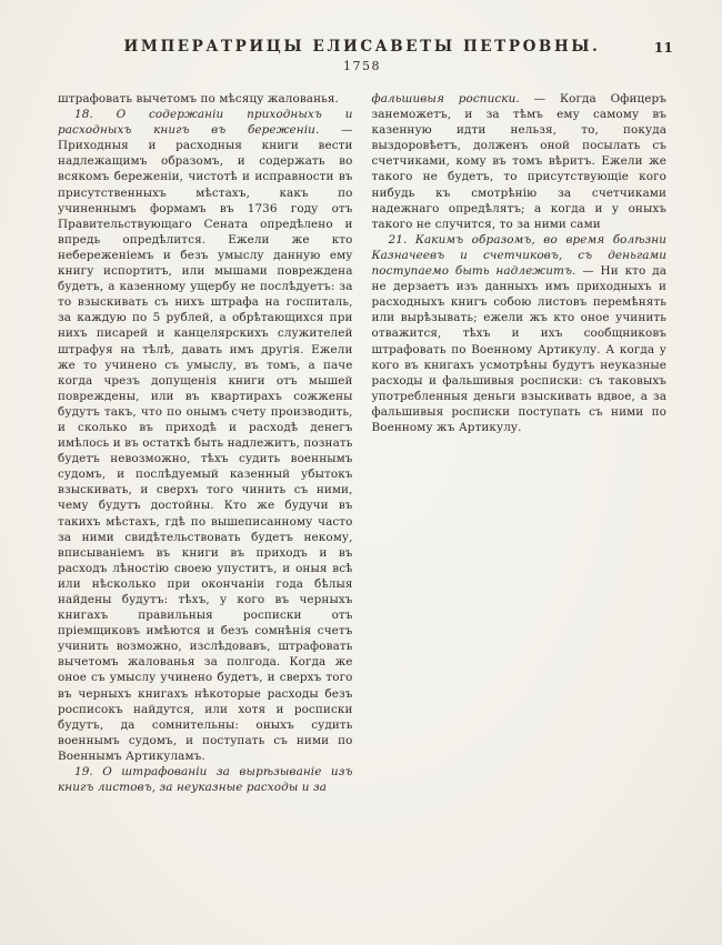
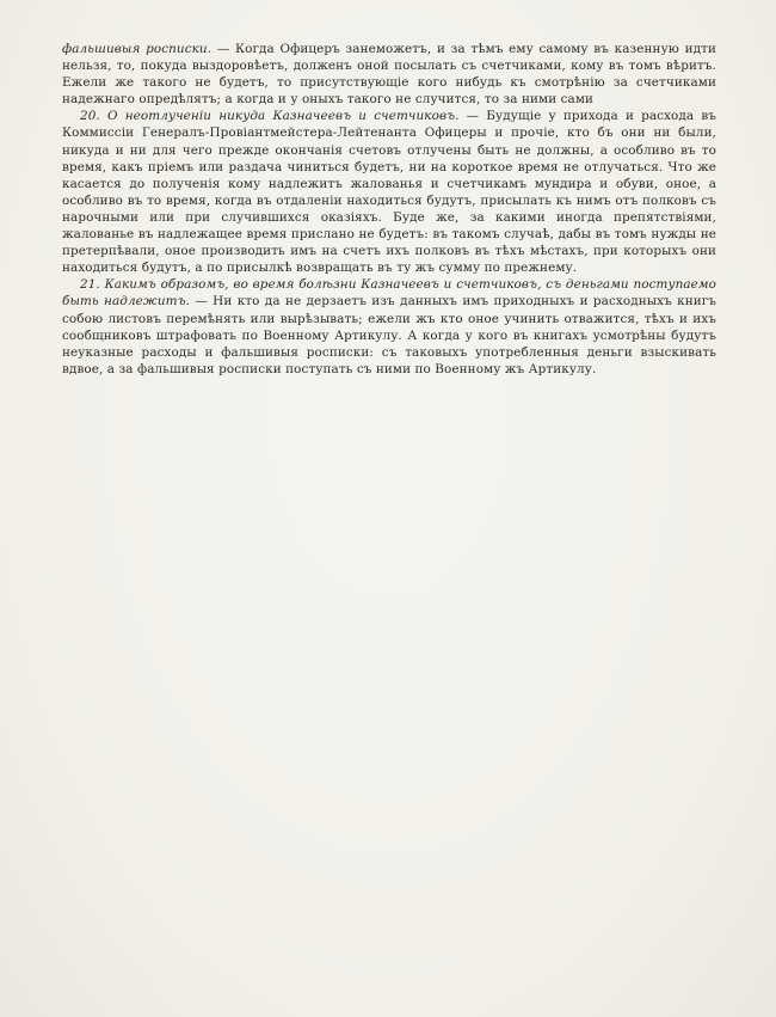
- ИМПЕРАТРИЦЫ ЕЛИСАВЕТЫ ПЕТРОВНЫ.
- 11
- 1758
- штрафовать вычетомъ по мѣсяцу жалованья.
- 18. О содержаніи приходныхъ и расходныхъ книгъ въ береженіи. — Приходныя и расходныя книги вести надлежащимъ образомъ, и содержать во всякомъ береженіи, чистотѣ и исправности въ присутственныхъ мѣстахъ, какъ по учиненнымъ формамъ въ 1736 году отъ Правительствующаго Сената опредѣлено и впредь опредѣлится. Ежели же кто небереженіемъ и безъ умыслу данную ему книгу испортитъ, или мышами повреждена будетъ, а казенному ущербу не послѣдуетъ: за то взыскивать съ нихъ штрафа на госпиталь, за каждую по 5 рублей, а обрѣтающихся при нихъ писарей и канцелярскихъ служителей штрафуя на тѣлѣ, давать имъ другія. Ежели же то учинено съ умыслу, въ томъ, а паче когда чрезъ допущенія книги отъ мышей повреждены, или въ квартирахъ сожжены будутъ такъ, что по онымъ счету производить, и сколько въ приходѣ и расходѣ денегъ имѣлось и въ остаткѣ быть надлежитъ, познать будетъ невозможно, тѣхъ судить военнымъ судомъ, и послѣдуемый казенный убытокъ взыскивать, и сверхъ того чинить съ ними, чему будутъ достойны. Кто же будучи въ такихъ мѣстахъ, гдѣ по вышеписанному часто за ними свидѣтельствовать будетъ некому, вписываніемъ въ книги въ приходъ и въ расходъ лѣностію своею упуститъ, и оныя всѣ или нѣсколько при окончаніи года бѣлыя найдены будутъ: тѣхъ, у кого въ черныхъ книгахъ правильныя росписки отъ пріемщиковъ имѣются и безъ сомнѣнія счетъ учинить возможно, изслѣдовавъ, штрафовать вычетомъ жалованья за полгода. Когда же оное съ умыслу учинено будетъ, и сверхъ того въ черныхъ книгахъ нѣкоторые расходы безъ росписокъ найдутся, или хотя и росписки будутъ, да сомнительны: оныхъ судить военнымъ судомъ, и поступать съ ними по Военнымъ Артикуламъ.
- 19. О штрафованіи за вырѣзываніе изъ книгъ листовъ, за неуказные расходы и за
  фальшивыя росписки. — Когда Офицеръ занеможетъ, и за тѣмъ ему самому въ казенную идти нельзя, то, покуда выздоровѣетъ, долженъ оной посылать съ счетчиками, кому въ томъ вѣритъ. Ежели же такого не будетъ, то присутствующіе кого нибудь къ смотрѣнію за счетчиками надежнаго опредѣлятъ; а когда и у оныхъ такого не случится, то за ними сами
+ 20. О неотлученіи никуда Казначеевъ и счетчиковъ. — Будущіе у прихода и расхода въ Коммиссіи Генералъ-Провіантмейстера-Лейтенанта Офицеры и прочіе, кто бъ они ни были, никуда и ни для чего прежде окончанія счетовъ отлучены быть не должны, а особливо въ то время, какъ пріемъ или раздача чиниться будетъ, ни на короткое время не отлучаться. Что же касается до полученія кому надлежитъ жалованья и счетчикамъ мундира и обуви, оное, а особливо въ то время, когда въ отдаленіи находиться будутъ, присылать къ нимъ отъ полковъ съ нарочными или при случившихся оказіяхъ. Буде же, за какими иногда препятствіями, жалованье въ надлежащее время прислано не будетъ: въ такомъ случаѣ, дабы въ томъ нужды не претерпѣвали, оное производить имъ на счетъ ихъ полковъ въ тѣхъ мѣстахъ, при которыхъ они находиться будутъ, а по присылкѣ возвращать въ ту жъ сумму по прежнему.
  21. Какимъ образомъ, во время болѣзни Казначеевъ и счетчиковъ, съ деньгами поступаемо быть надлежитъ. — Ни кто да не дерзаетъ изъ данныхъ имъ приходныхъ и расходныхъ книгъ собою листовъ перемѣнять или вырѣзывать; ежели жъ кто оное учинить отважится, тѣхъ и ихъ сообщниковъ штрафовать по Военному Артикулу. А когда у кого въ книгахъ усмотрѣны будутъ неуказные расходы и фальшивыя росписки: съ таковыхъ употребленныя деньги взыскивать вдвое, а за фальшивыя росписки поступать съ ними по Военному жъ Артикулу.
